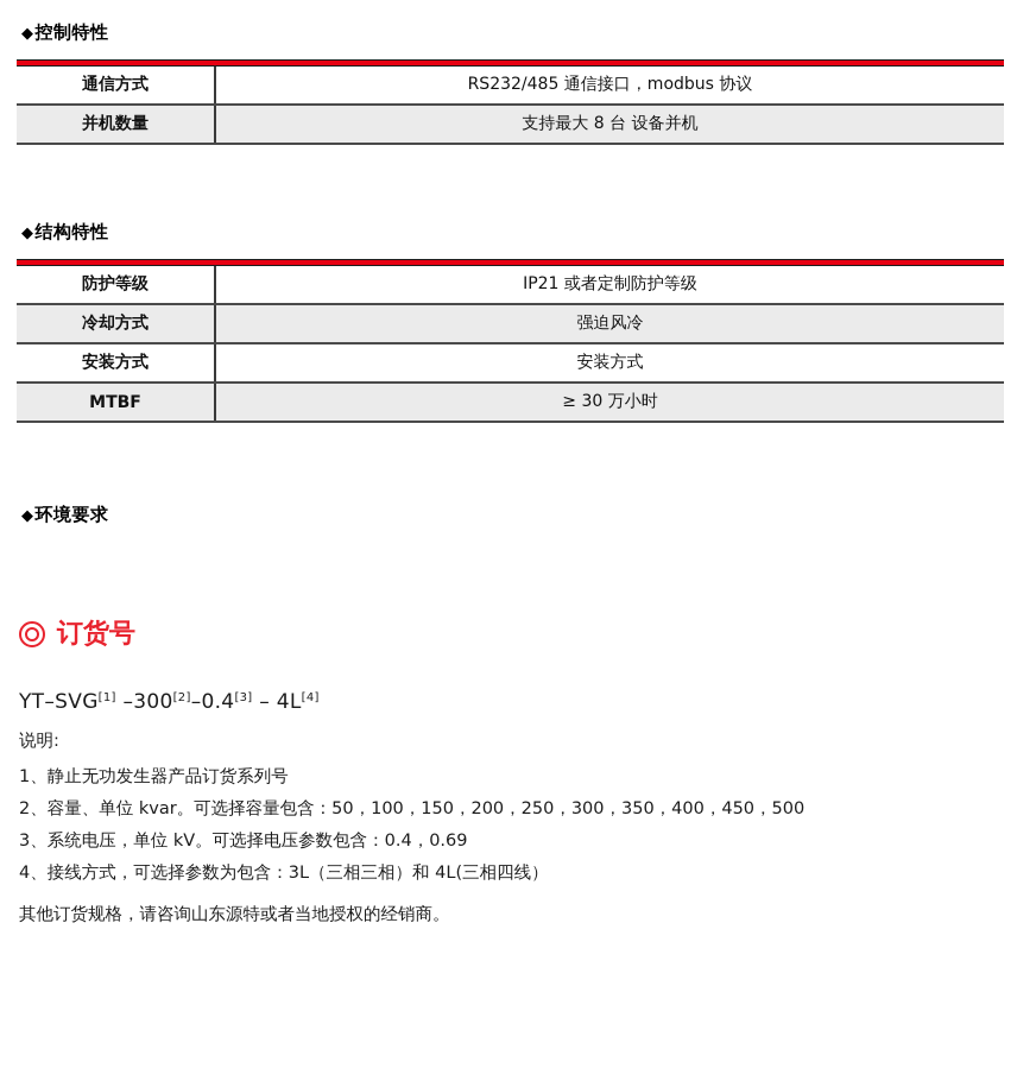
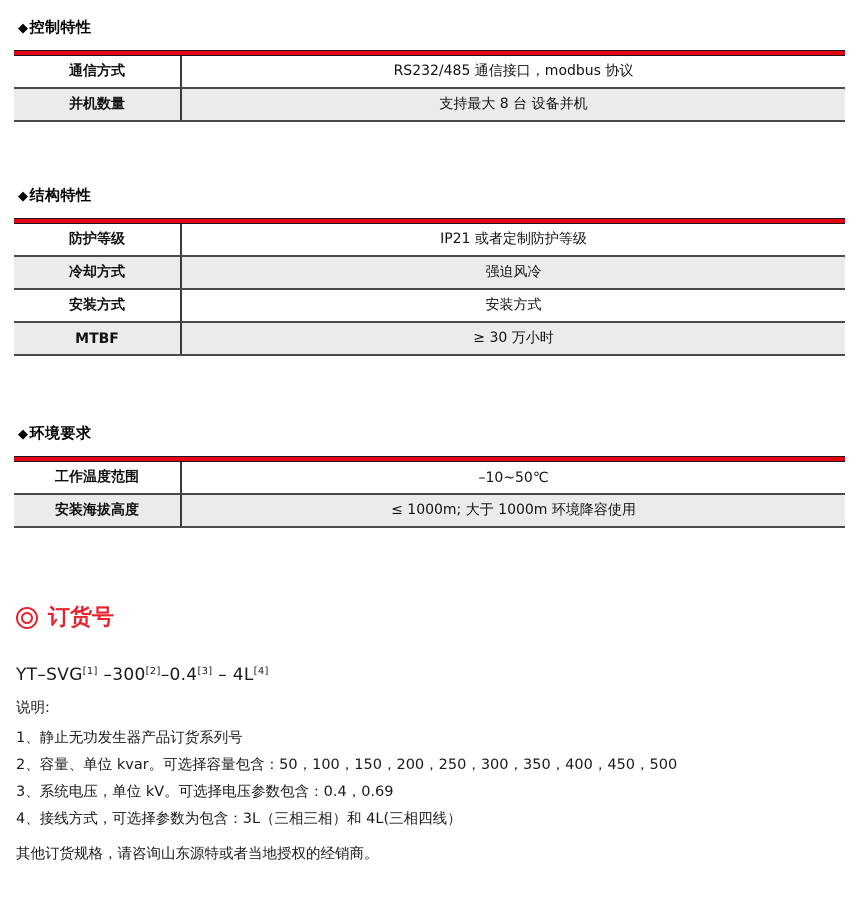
  ◆控制特性
  通信方式
  RS232/485 通信接口，modbus 协议
  并机数量
  支持最大 8 台 设备并机
  ◆结构特性
  防护等级
  IP21 或者定制防护等级
  冷却方式
  强迫风冷
  安装方式
  安装方式
  MTBF
  ≥ 30 万小时
  ◆环境要求
+ 工作温度范围
+ –10~50℃
+ 安装海拔高度
+ ≤ 1000m; 大于 1000m 环境降容使用
  订货号
  YT–SVG[1] –300[2]–0.4[3] – 4L[4]
  说明:
  1、静止无功发生器产品订货系列号
  2、容量、单位 kvar。可选择容量包含：50，100，150，200，250，300，350，400，450，500
  3、系统电压，单位 kV。可选择电压参数包含：0.4，0.69
  4、接线方式，可选择参数为包含：3L（三相三相）和 4L(三相四线）
  其他订货规格，请咨询山东源特或者当地授权的经销商。
